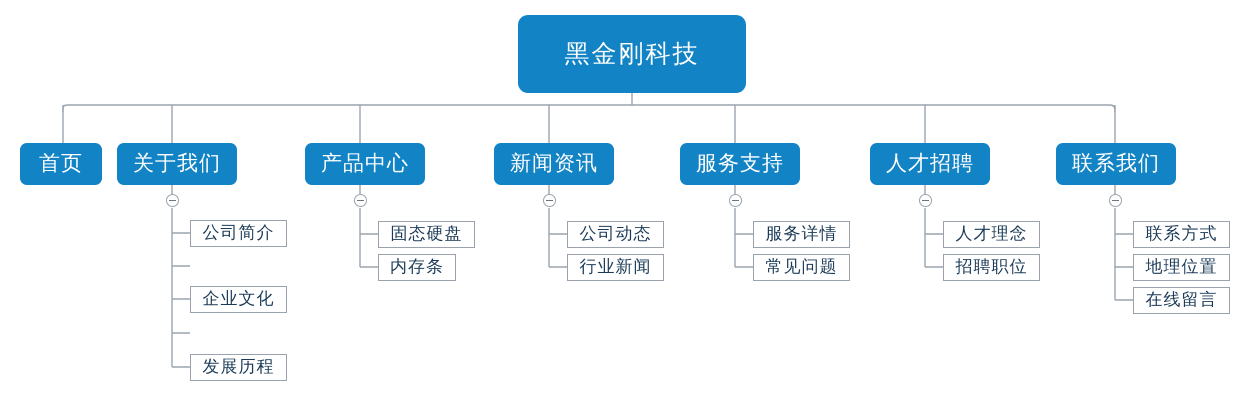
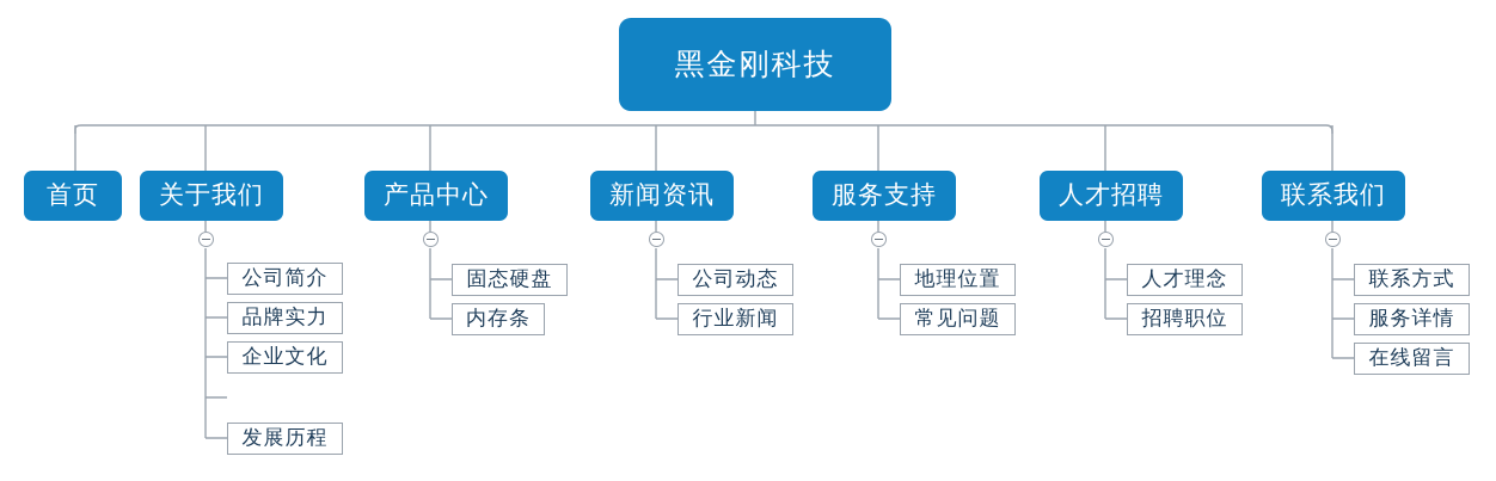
  黑金刚科技
  首页
  关于我们
  产品中心
  新闻资讯
  服务支持
  人才招聘
  联系我们
  公司简介
+ 品牌实力
  企业文化
  发展历程
  固态硬盘
  内存条
  公司动态
  行业新闻
- 服务详情
+ 地理位置
  常见问题
  人才理念
  招聘职位
  联系方式
- 地理位置
+ 服务详情
  在线留言
